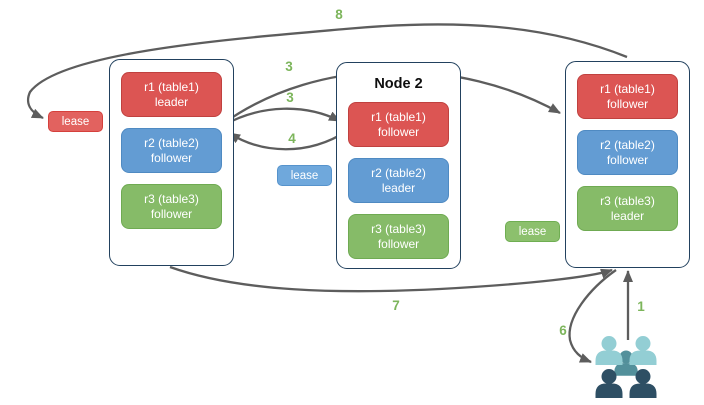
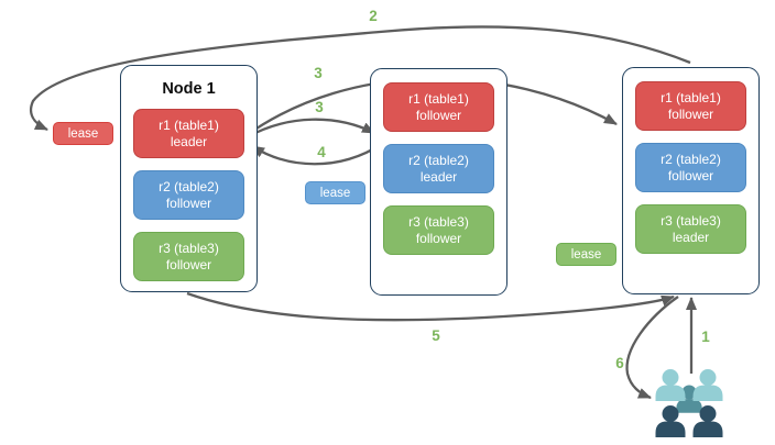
+ Node 1
  r1 (table1)
  leader
  r2 (table2)
  follower
  r3 (table3)
  follower
- Node 2
  r1 (table1)
  follower
  r2 (table2)
  leader
  r3 (table3)
  follower
  r1 (table1)
  follower
  r2 (table2)
  follower
  r3 (table3)
  leader
  lease
  lease
  lease
- 8
+ 2
  3
  3
  4
- 7
+ 5
  1
  6
